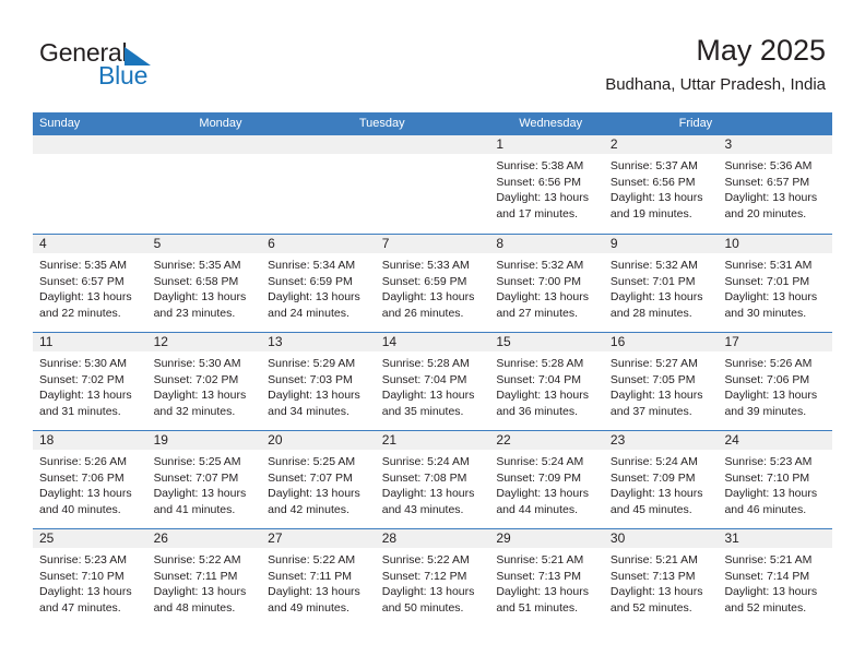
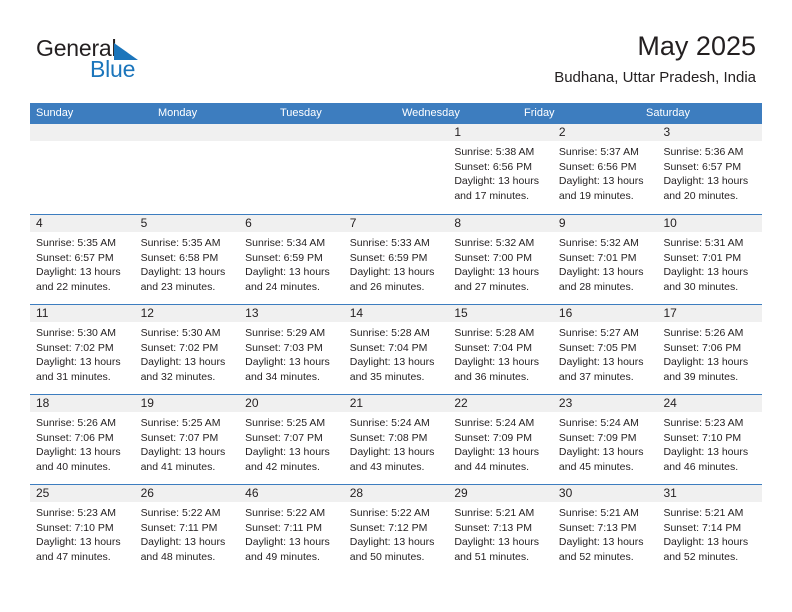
  General
  Blue
  May 2025
  Budhana, Uttar Pradesh, India
  Sunday
  Monday
  Tuesday
  Wednesday
  Friday
+ Saturday
  1
  Sunrise: 5:38 AM
  Sunset: 6:56 PM
  Daylight: 13 hours
  and 17 minutes.
  2
  Sunrise: 5:37 AM
  Sunset: 6:56 PM
  Daylight: 13 hours
  and 19 minutes.
  3
  Sunrise: 5:36 AM
  Sunset: 6:57 PM
  Daylight: 13 hours
  and 20 minutes.
  4
  Sunrise: 5:35 AM
  Sunset: 6:57 PM
  Daylight: 13 hours
  and 22 minutes.
  5
  Sunrise: 5:35 AM
  Sunset: 6:58 PM
  Daylight: 13 hours
  and 23 minutes.
  6
  Sunrise: 5:34 AM
  Sunset: 6:59 PM
  Daylight: 13 hours
  and 24 minutes.
  7
  Sunrise: 5:33 AM
  Sunset: 6:59 PM
  Daylight: 13 hours
  and 26 minutes.
  8
  Sunrise: 5:32 AM
  Sunset: 7:00 PM
  Daylight: 13 hours
  and 27 minutes.
  9
  Sunrise: 5:32 AM
  Sunset: 7:01 PM
  Daylight: 13 hours
  and 28 minutes.
  10
  Sunrise: 5:31 AM
  Sunset: 7:01 PM
  Daylight: 13 hours
  and 30 minutes.
  11
  Sunrise: 5:30 AM
  Sunset: 7:02 PM
  Daylight: 13 hours
  and 31 minutes.
  12
  Sunrise: 5:30 AM
  Sunset: 7:02 PM
  Daylight: 13 hours
  and 32 minutes.
  13
  Sunrise: 5:29 AM
  Sunset: 7:03 PM
  Daylight: 13 hours
  and 34 minutes.
  14
  Sunrise: 5:28 AM
  Sunset: 7:04 PM
  Daylight: 13 hours
  and 35 minutes.
  15
  Sunrise: 5:28 AM
  Sunset: 7:04 PM
  Daylight: 13 hours
  and 36 minutes.
  16
  Sunrise: 5:27 AM
  Sunset: 7:05 PM
  Daylight: 13 hours
  and 37 minutes.
  17
  Sunrise: 5:26 AM
  Sunset: 7:06 PM
  Daylight: 13 hours
  and 39 minutes.
  18
  Sunrise: 5:26 AM
  Sunset: 7:06 PM
  Daylight: 13 hours
  and 40 minutes.
  19
  Sunrise: 5:25 AM
  Sunset: 7:07 PM
  Daylight: 13 hours
  and 41 minutes.
  20
  Sunrise: 5:25 AM
  Sunset: 7:07 PM
  Daylight: 13 hours
  and 42 minutes.
  21
  Sunrise: 5:24 AM
  Sunset: 7:08 PM
  Daylight: 13 hours
  and 43 minutes.
  22
  Sunrise: 5:24 AM
  Sunset: 7:09 PM
  Daylight: 13 hours
  and 44 minutes.
  23
  Sunrise: 5:24 AM
  Sunset: 7:09 PM
  Daylight: 13 hours
  and 45 minutes.
  24
  Sunrise: 5:23 AM
  Sunset: 7:10 PM
  Daylight: 13 hours
  and 46 minutes.
  25
  Sunrise: 5:23 AM
  Sunset: 7:10 PM
  Daylight: 13 hours
  and 47 minutes.
  26
  Sunrise: 5:22 AM
  Sunset: 7:11 PM
  Daylight: 13 hours
  and 48 minutes.
- 27
+ 46
  Sunrise: 5:22 AM
  Sunset: 7:11 PM
  Daylight: 13 hours
  and 49 minutes.
  28
  Sunrise: 5:22 AM
  Sunset: 7:12 PM
  Daylight: 13 hours
  and 50 minutes.
  29
  Sunrise: 5:21 AM
  Sunset: 7:13 PM
  Daylight: 13 hours
  and 51 minutes.
  30
  Sunrise: 5:21 AM
  Sunset: 7:13 PM
  Daylight: 13 hours
  and 52 minutes.
  31
  Sunrise: 5:21 AM
  Sunset: 7:14 PM
  Daylight: 13 hours
  and 52 minutes.
